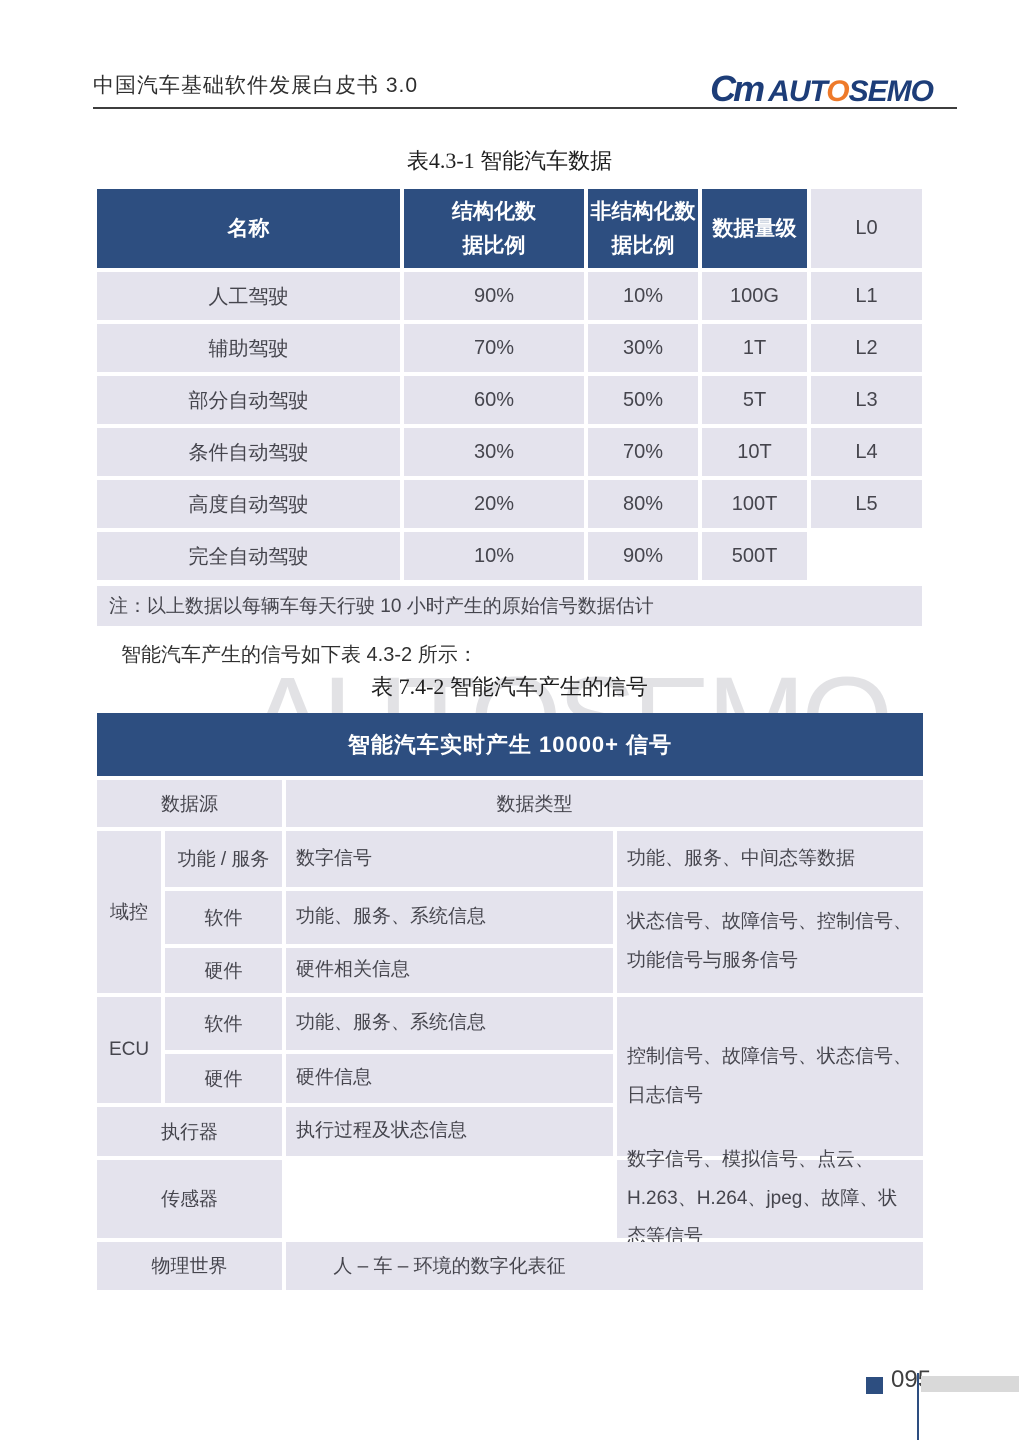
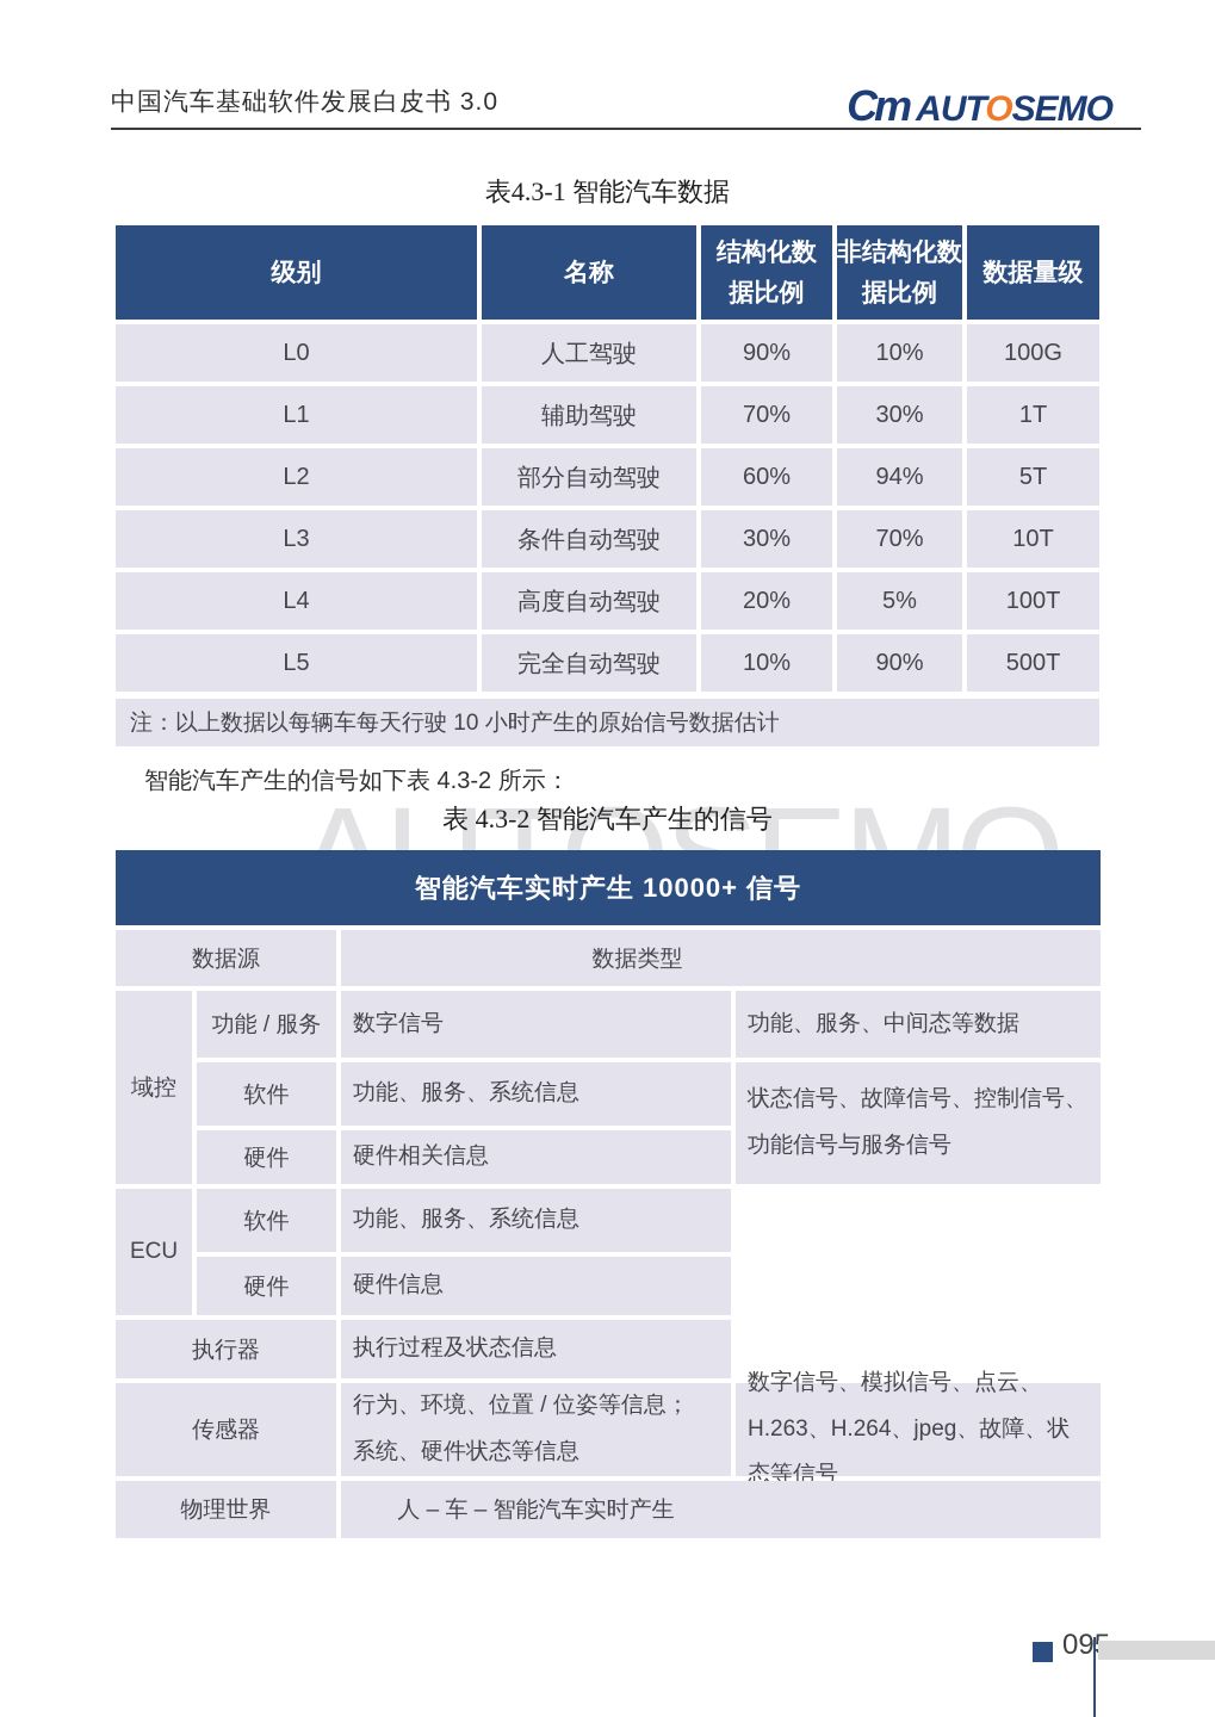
  中国汽车基础软件发展白皮书 3.0
  Cm AUTOSEMO
  表4.3-1 智能汽车数据
+ 级别
  名称
  结构化数
  据比例
  非结构化数
  据比例
  数据量级
  L0
  人工驾驶
  90%
  10%
  100G
  L1
  辅助驾驶
  70%
  30%
  1T
  L2
  部分自动驾驶
  60%
- 50%
+ 94%
  5T
  L3
  条件自动驾驶
  30%
  70%
  10T
  L4
  高度自动驾驶
  20%
- 80%
+ 5%
  100T
  L5
  完全自动驾驶
  10%
  90%
  500T
  注：以上数据以每辆车每天行驶 10 小时产生的原始信号数据估计
  智能汽车产生的信号如下表 4.3-2 所示：
- 表 7.4-2 智能汽车产生的信号
+ 表 4.3-2 智能汽车产生的信号
  智能汽车实时产生 10000+ 信号
  数据源
  数据类型
  域控
  功能 / 服务
  数字信号
  功能、服务、中间态等数据
  软件
  功能、服务、系统信息
  状态信号、故障信号、控制信号、功能信号与服务信号
  硬件
  硬件相关信息
  ECU
  软件
  功能、服务、系统信息
- 控制信号、故障信号、状态信号、日志信号
  硬件
  硬件信息
  执行器
  执行过程及状态信息
  传感器
+ 行为、环境、位置 / 位姿等信息；
+ 系统、硬件状态等信息
  数字信号、模拟信号、点云、H.263、H.264、jpeg、故障、状态等信号
  物理世界
- 人 – 车 – 环境的数字化表征
+ 人 – 车 – 智能汽车实时产生
